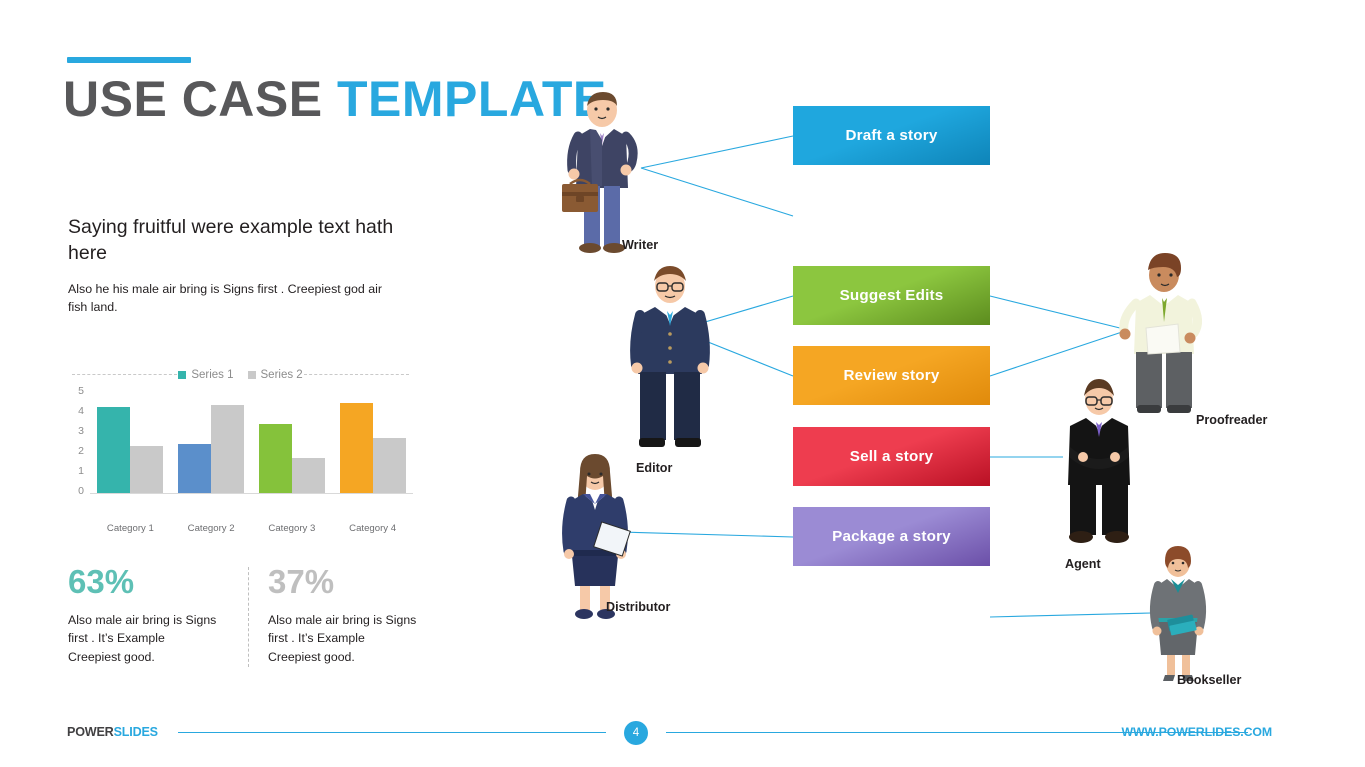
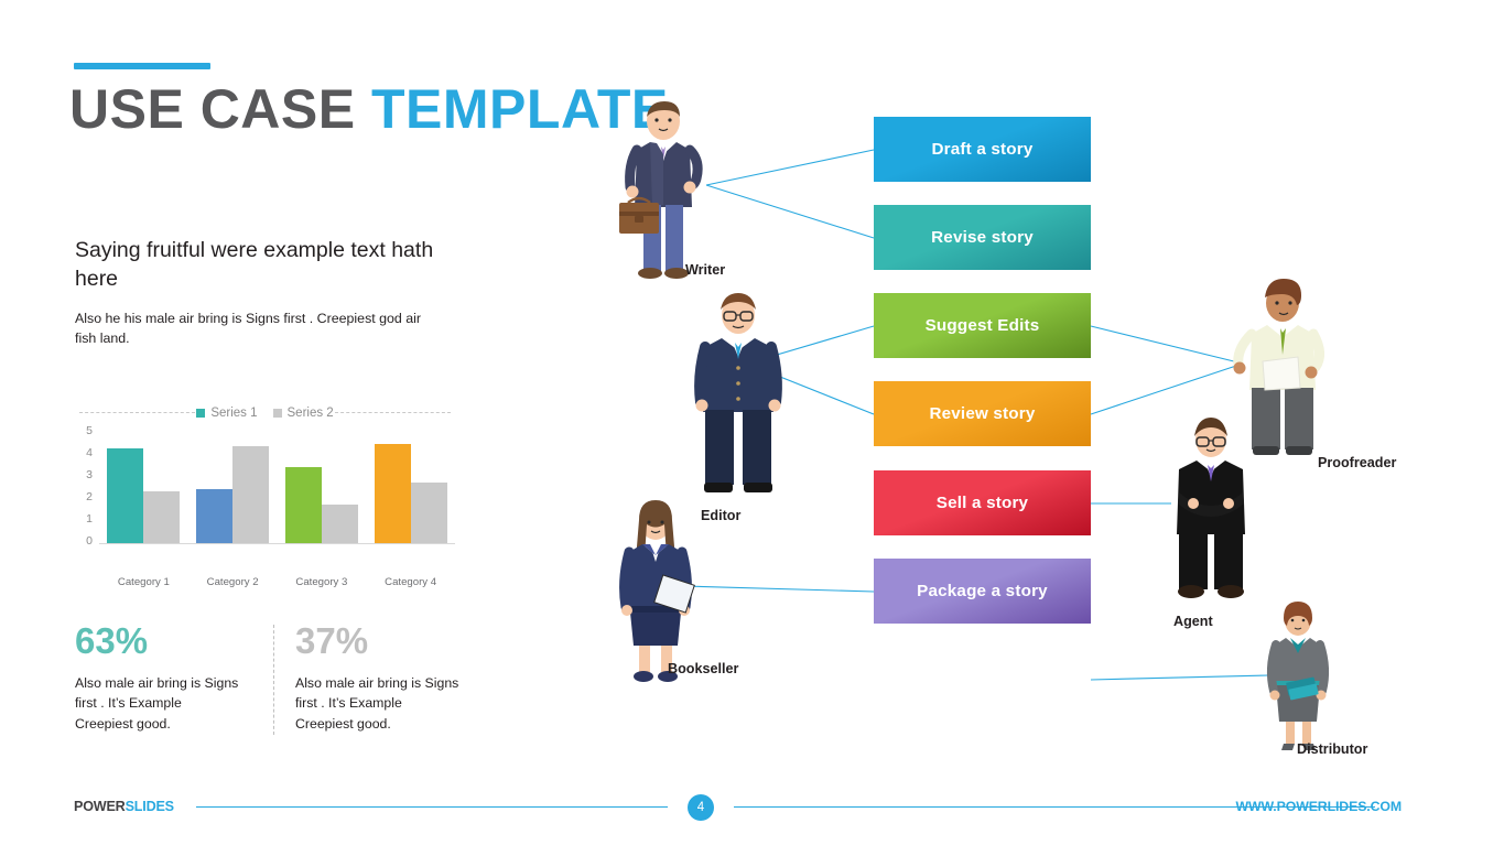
  USE CASE TEMPLAT
  Saying fruitful were example text hath here
  Also he his male air bring is Signs first . Creepiest god air fish land.
  Series 1
  Series 2
  5
  4
  3
  2
  1
  0
  Category 1
  Category 2
  Category 3
  Category 4
  63%
  Also male air bring is Signs first . It’s Example Creepiest good.
  37%
  Also male air bring is Signs first . It’s Example Creepiest good.
  Draft a story
+ Revise story
  Suggest Edits
  Review story
  Sell a story
  Package a story
  Writer
  Editor
- Distributor
+ Bookseller
  Proofreader
  Agent
- Bookseller
+ Distributor
  POWERSLIDES
  4
  WWW.POWERLIDES.COM
